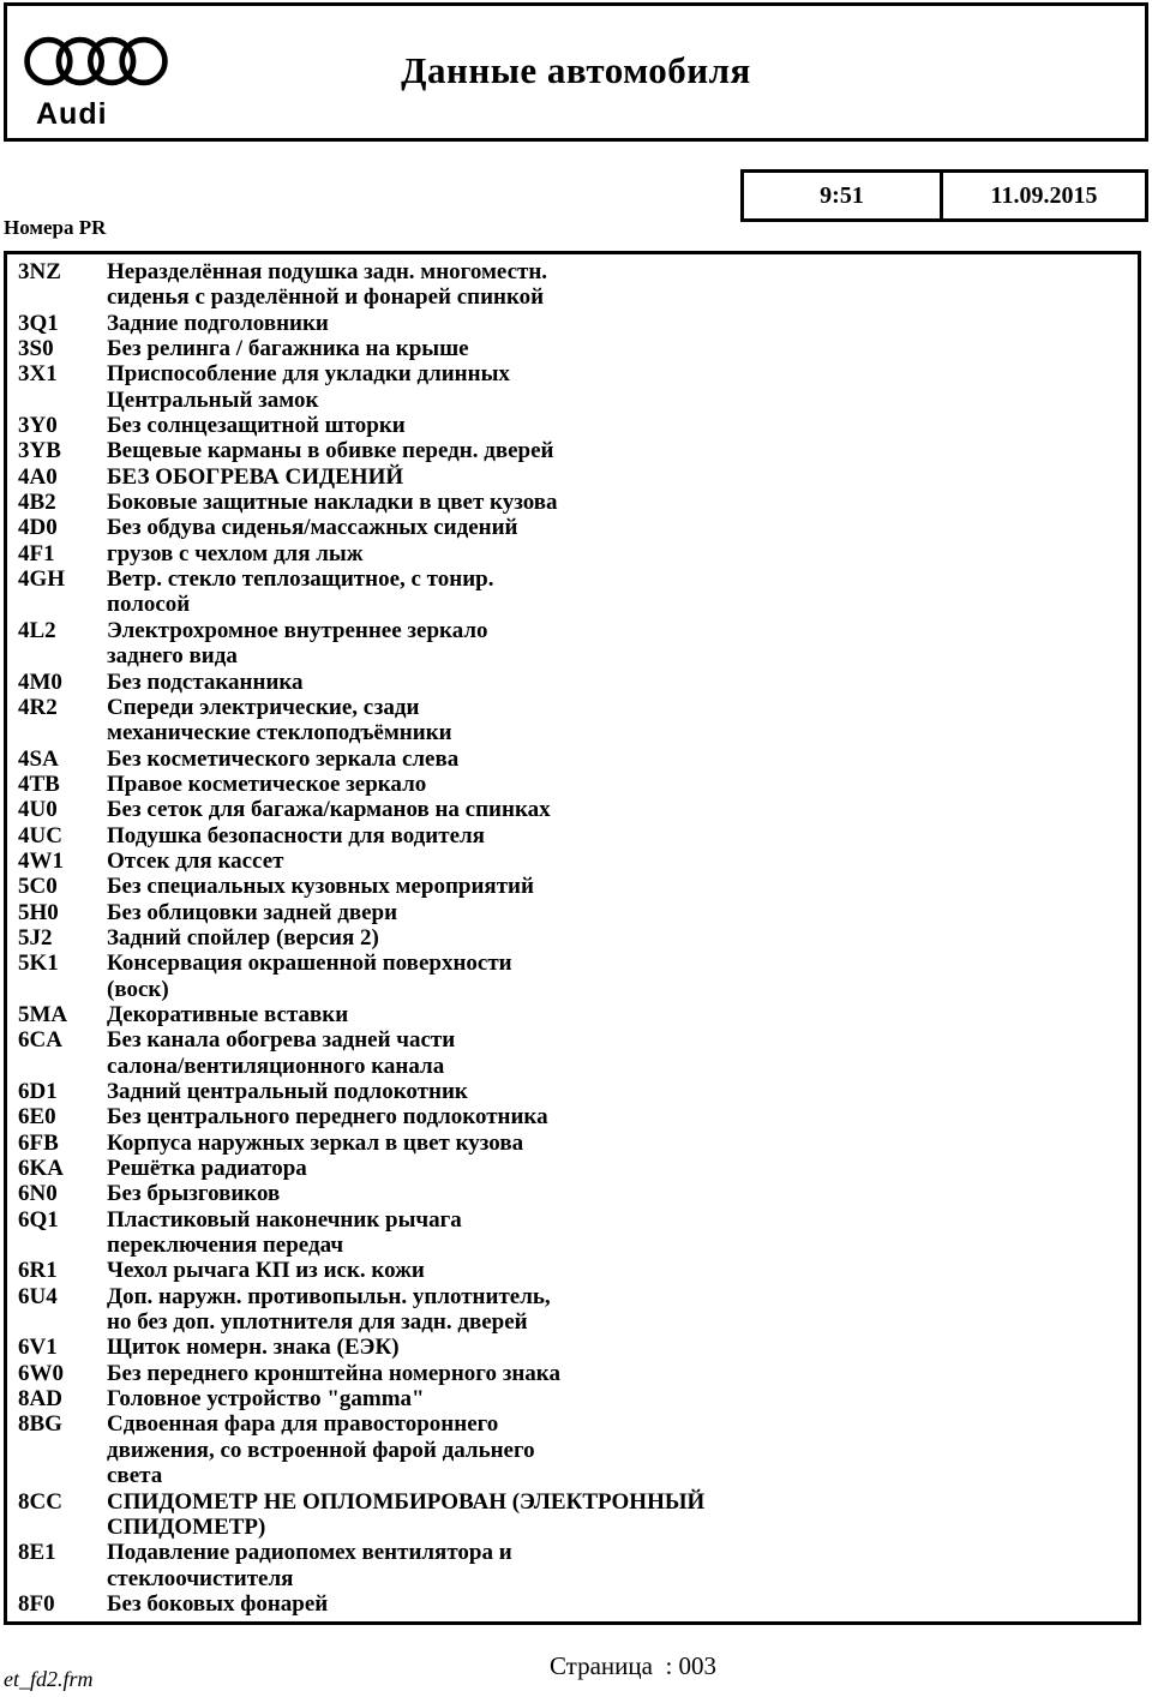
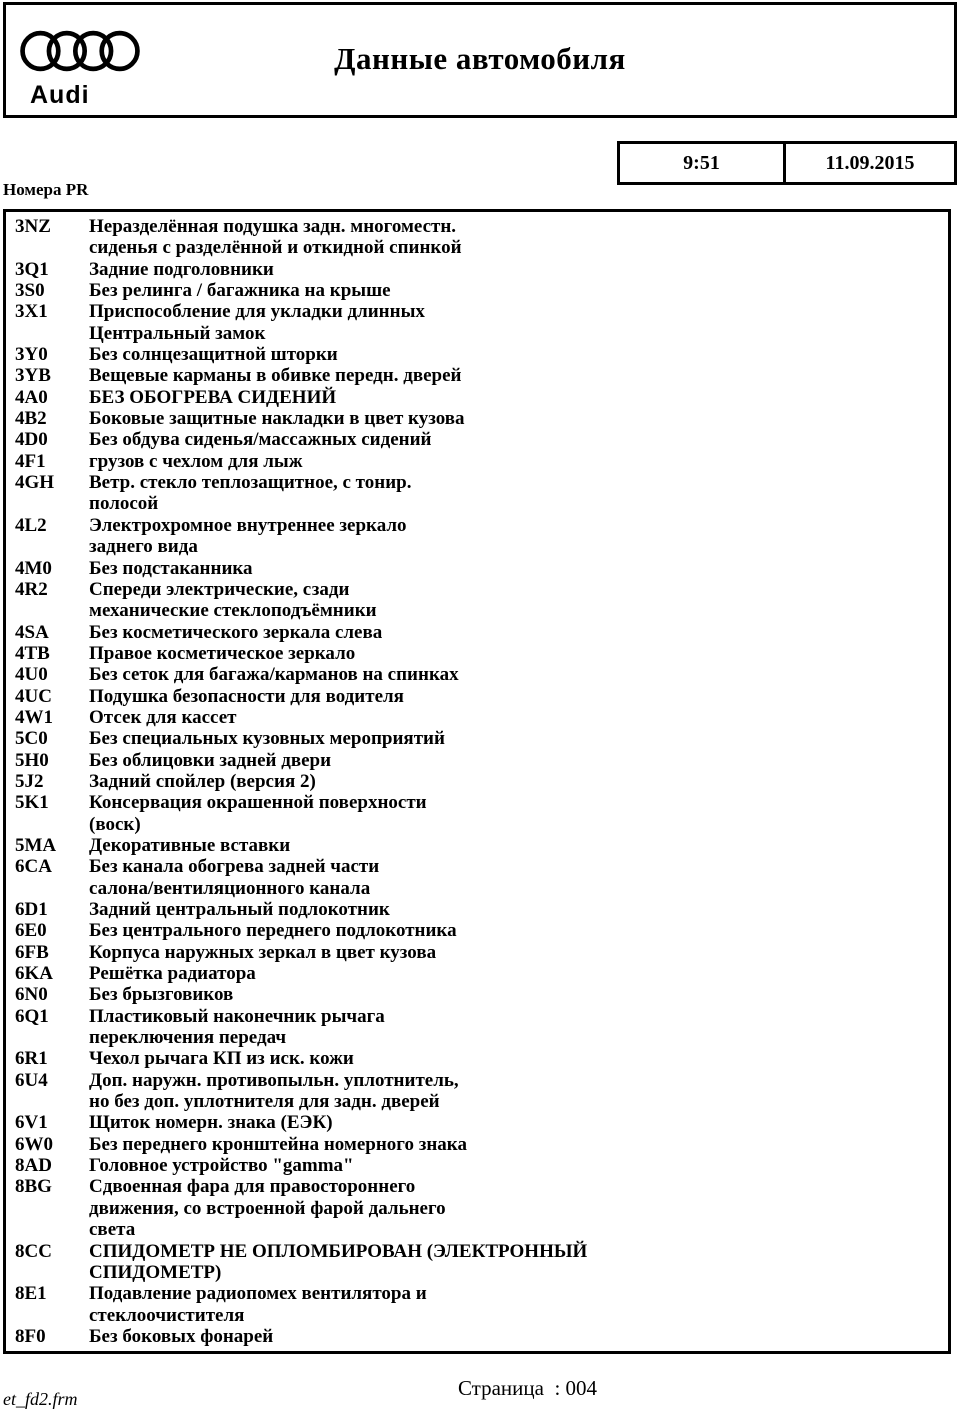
  Audi
  Данные автомобиля
  9:51
  11.09.2015
  Номера PR
  3NZ
  Неразделённая подушка задн. многоместн.
- сиденья с разделённой и фонарей спинкой
+ сиденья с разделённой и откидной спинкой
  3Q1
  Задние подголовники
  3S0
  Без релинга / багажника на крыше
  3X1
  Приспособление для укладки длинных
  Центральный замок
  3Y0
  Без солнцезащитной шторки
  3YB
  Вещевые карманы в обивке передн. дверей
  4A0
  БЕЗ ОБОГРЕВА СИДЕНИЙ
  4B2
  Боковые защитные накладки в цвет кузова
  4D0
  Без обдува сиденья/массажных сидений
  4F1
  грузов с чехлом для лыж
  4GH
  Ветр. стекло теплозащитное, с тонир.
  полосой
  4L2
  Электрохромное внутреннее зеркало
  заднего вида
  4M0
  Без подстаканника
  4R2
  Спереди электрические, сзади
  механические стеклоподъёмники
  4SA
  Без косметического зеркала слева
  4TB
  Правое косметическое зеркало
  4U0
  Без сеток для багажа/карманов на спинках
  4UC
  Подушка безопасности для водителя
  4W1
  Отсек для кассет
  5C0
  Без специальных кузовных мероприятий
  5H0
  Без облицовки задней двери
  5J2
  Задний спойлер (версия 2)
  5K1
  Консервация окрашенной поверхности
  (воск)
  5MA
  Декоративные вставки
  6CA
  Без канала обогрева задней части
  салона/вентиляционного канала
  6D1
  Задний центральный подлокотник
  6E0
  Без центрального переднего подлокотника
  6FB
  Корпуса наружных зеркал в цвет кузова
  6KA
  Решётка радиатора
  6N0
  Без брызговиков
  6Q1
  Пластиковый наконечник рычага
  переключения передач
  6R1
  Чехол рычага КП из иск. кожи
  6U4
  Доп. наружн. противопыльн. уплотнитель,
  но без доп. уплотнителя для задн. дверей
  6V1
  Щиток номерн. знака (ЕЭК)
  6W0
  Без переднего кронштейна номерного знака
  8AD
  Головное устройство "gamma"
  8BG
  Сдвоенная фара для правостороннего
  движения, со встроенной фарой дальнего
  света
  8CC
  СПИДОМЕТР НЕ ОПЛОМБИРОВАН (ЭЛЕКТРОННЫЙ
  СПИДОМЕТР)
  8E1
  Подавление радиопомех вентилятора и
  стеклоочистителя
  8F0
  Без боковых фонарей
- Страница : 003
+ Страница : 004
  et_fd2.frm
